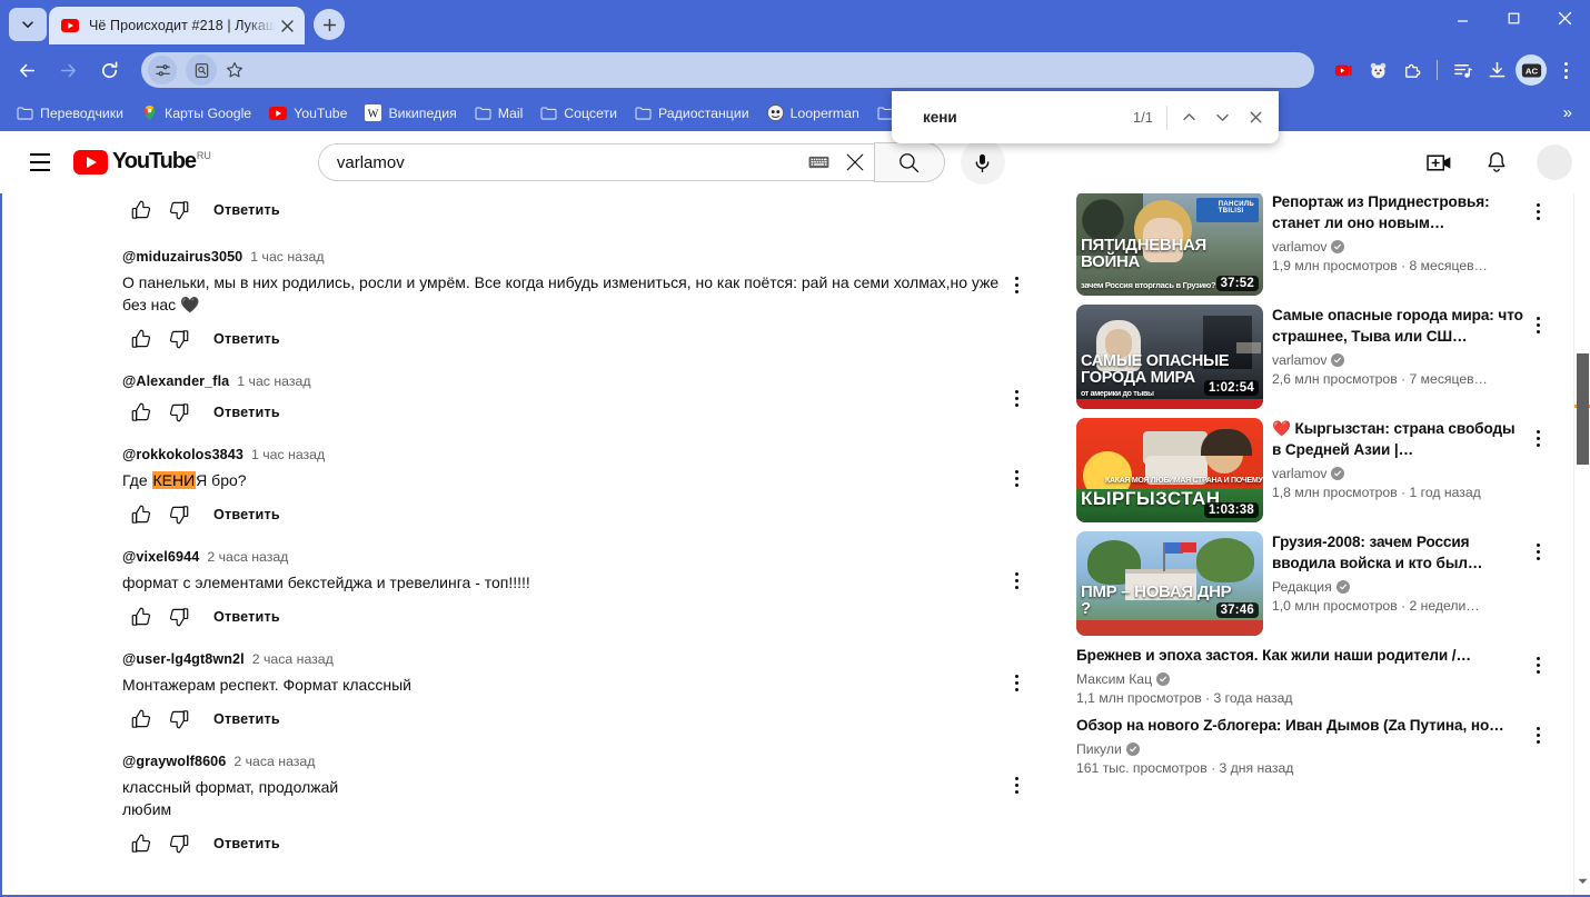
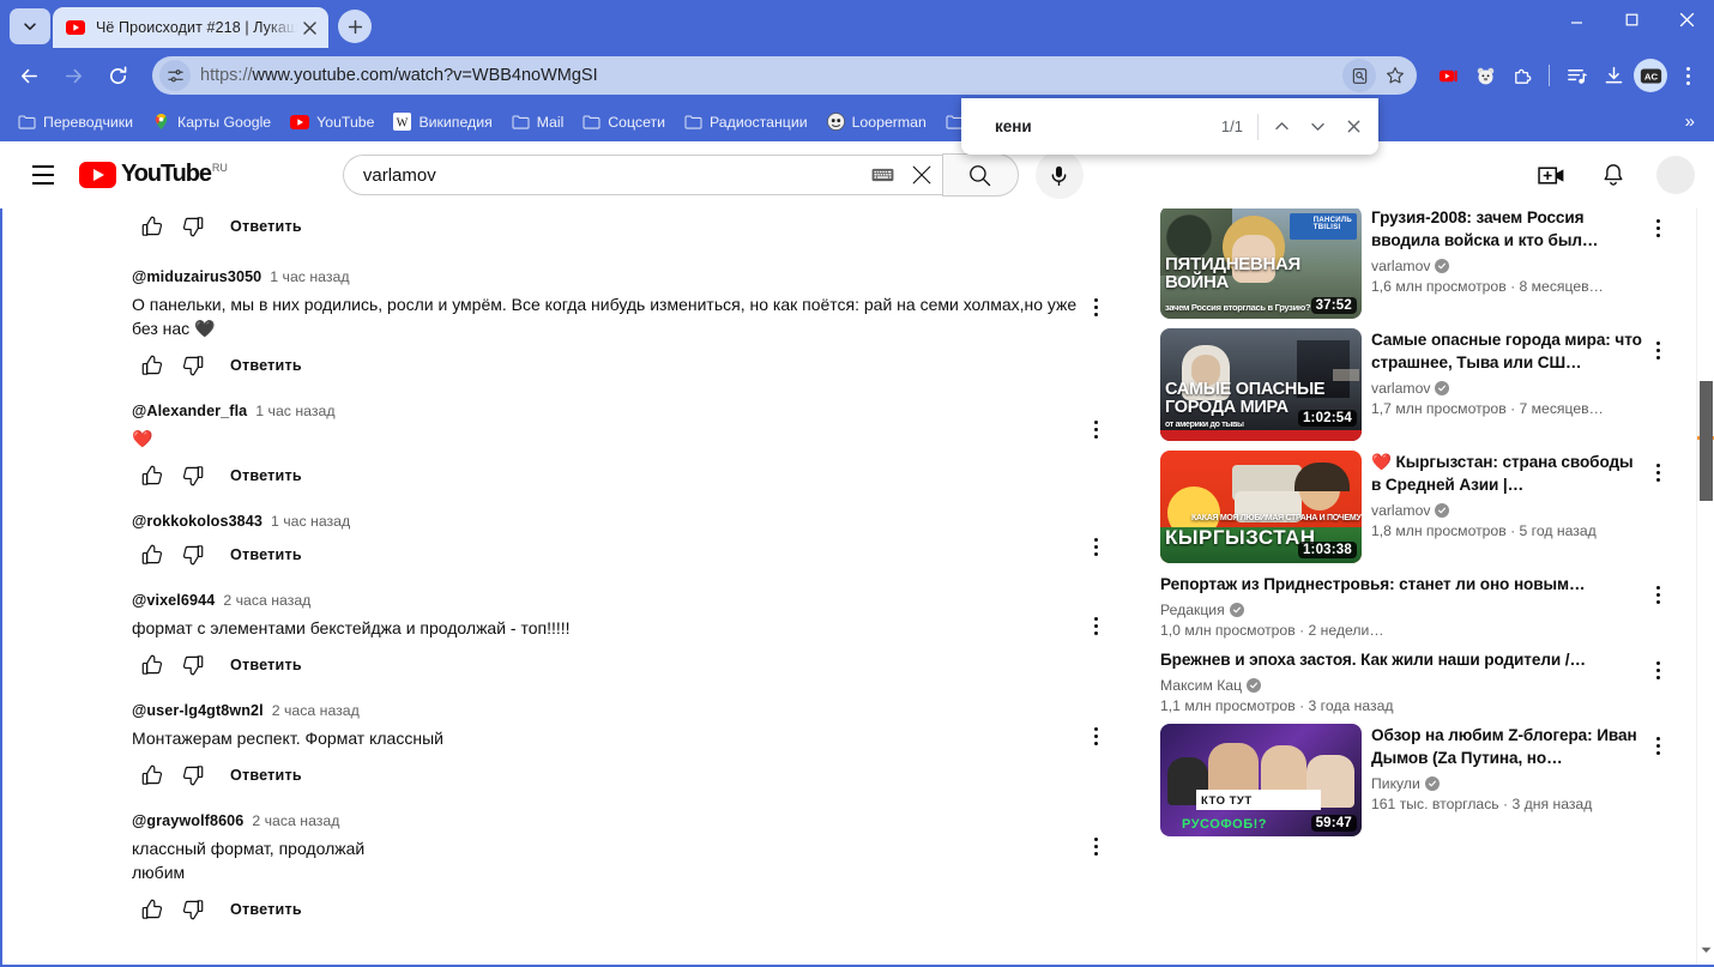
  Чё Происходит #218 | Лукаш
+ https://www.youtube.com/watch?v=WBB4noWMgSI
  AC
  Переводчики
  Карты Google
  YouTube
  W
  Википедия
  Mail
  Соцсети
  Радиостанции
  Looperman
  »
  кени
  1/1
  YouTube
  RU
  varlamov
  Ответить
  @miduzairus3050
  1 час назад
  О панельки, мы в них родились, росли и умрём. Все когда нибудь измениться, но как поётся: рай на семи холмах,но уже без нас 🖤
  Ответить
  @Alexander_fla
  1 час назад
+ ❤️
  Ответить
  @rokkokolos3843
  1 час назад
- Где КЕНИЯ бро?
  Ответить
  @vixel6944
  2 часа назад
- формат с элементами бекстейджа и тревелинга - топ!!!!!
+ формат с элементами бекстейджа и продолжай - топ!!!!!
  Ответить
  @user-lg4gt8wn2l
  2 часа назад
  Монтажерам респект. Формат классный
  Ответить
  @graywolf8606
  2 часа назад
  классный формат, продолжай
  любим
  Ответить
  ПЯТИДНЕВНАЯ ВОЙНА
  зачем Россия вторглась в Грузию?
  37:52
- Репортаж из Приднестровья: станет ли оно новым…
+ Грузия-2008: зачем Россия вводила войска и кто был…
  varlamov
- 1,9 млн просмотров · 8 месяцев…
+ 1,6 млн просмотров · 8 месяцев…
  САМЫЕ ОПАСНЫЕ ГОРОДА МИРА
  1:02:54
  Самые опасные города мира: что страшнее, Тыва или СШ…
  varlamov
- 2,6 млн просмотров · 7 месяцев…
+ 1,7 млн просмотров · 7 месяцев…
  КЫРГЫЗСТАН
  1:03:38
  ❤️ Кыргызстан: страна свободы в Средней Азии |…
  varlamov
- 1,8 млн просмотров · 1 год назад
+ 1,8 млн просмотров · 5 год назад
- ПМР – НОВАЯ ДНР ?
- 37:46
- Грузия-2008: зачем Россия вводила войска и кто был…
+ Репортаж из Приднестровья: станет ли оно новым…
  Редакция
  1,0 млн просмотров · 2 недели…
  Брежнев и эпоха застоя. Как жили наши родители /…
  Максим Кац
  1,1 млн просмотров · 3 года назад
+ КТО ТУТ
+ РУСОФОБ!?
+ 59:47
- Обзор на нового Z-блогера: Иван Дымов (Za Путина, но…
+ Обзор на любим Z-блогера: Иван Дымов (Za Путина, но…
  Пикули
- 161 тыс. просмотров · 3 дня назад
+ 161 тыс. вторглась · 3 дня назад
